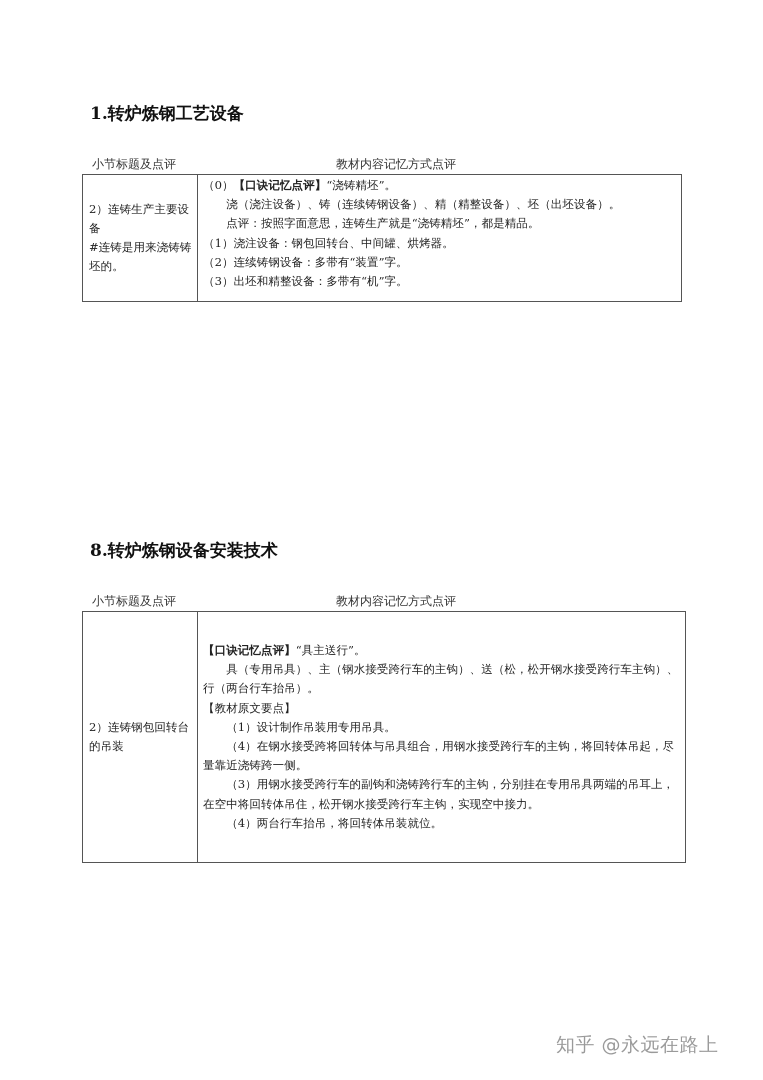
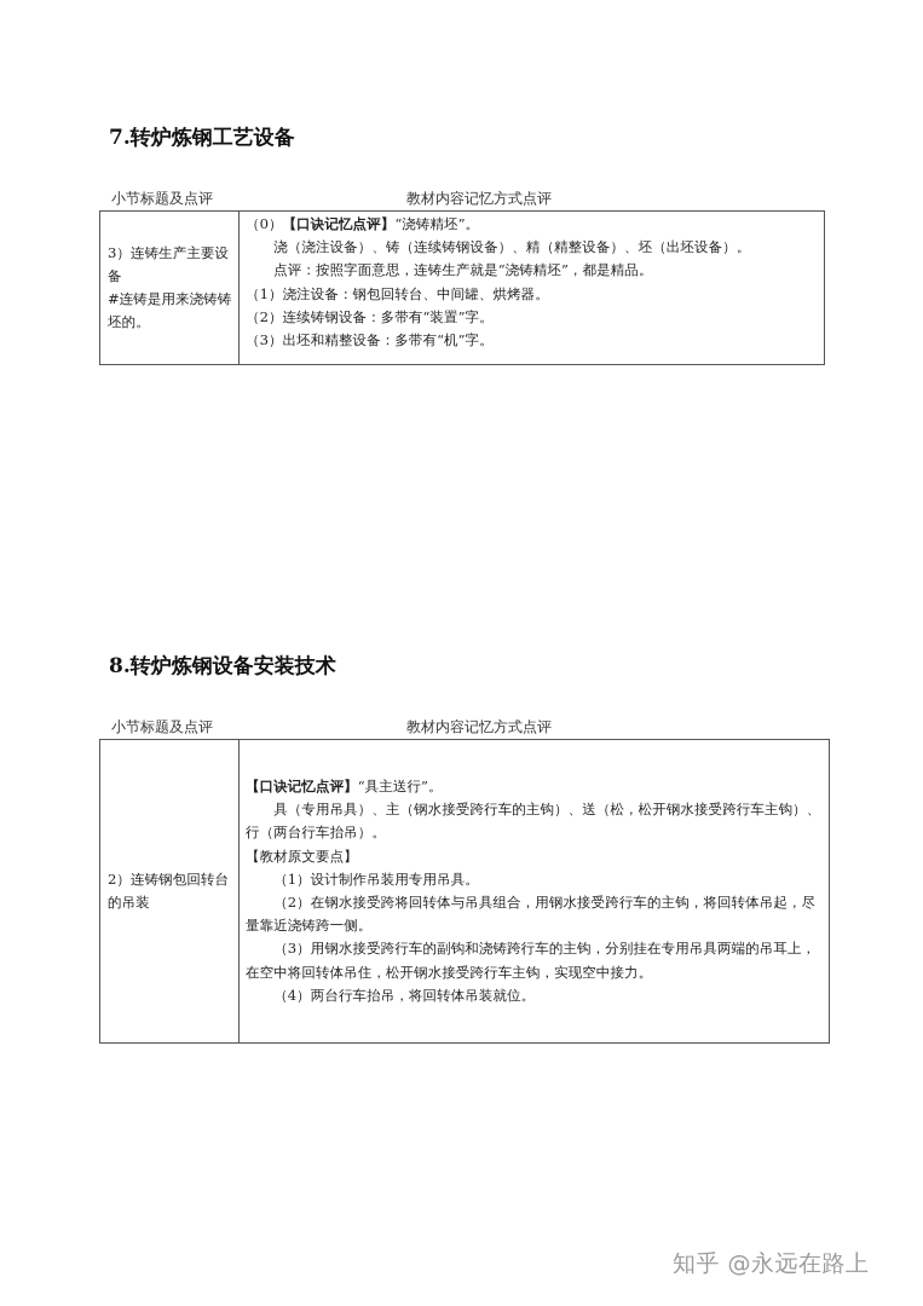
- 1.转炉炼钢工艺设备
+ 7.转炉炼钢工艺设备
  小节标题及点评
  教材内容记忆方式点评
- 2）连铸生产主要设备 #连铸是用来浇铸铸坯的。	（0）【口诀记忆点评】“浇铸精坯”。 浇（浇注设备）、铸（连续铸钢设备）、精（精整设备）、坯（出坯设备）。 点评：按照字面意思，连铸生产就是“浇铸精坯”，都是精品。 （1）浇注设备：钢包回转台、中间罐、烘烤器。 （2）连续铸钢设备：多带有“装置”字。 （3）出坯和精整设备：多带有“机”字。
+ 3）连铸生产主要设备 #连铸是用来浇铸铸坯的。	（0）【口诀记忆点评】“浇铸精坯”。 浇（浇注设备）、铸（连续铸钢设备）、精（精整设备）、坯（出坯设备）。 点评：按照字面意思，连铸生产就是“浇铸精坯”，都是精品。 （1）浇注设备：钢包回转台、中间罐、烘烤器。 （2）连续铸钢设备：多带有“装置”字。 （3）出坯和精整设备：多带有“机”字。
  8.转炉炼钢设备安装技术
  小节标题及点评
  教材内容记忆方式点评
- 2）连铸钢包回转台的吊装	【口诀记忆点评】“具主送行”。 具（专用吊具）、主（钢水接受跨行车的主钩）、送（松，松开钢水接受跨行车主钩）、行（两台行车抬吊）。 【教材原文要点】 （1）设计制作吊装用专用吊具。 （4）在钢水接受跨将回转体与吊具组合，用钢水接受跨行车的主钩，将回转体吊起，尽量靠近浇铸跨一侧。 （3）用钢水接受跨行车的副钩和浇铸跨行车的主钩，分别挂在专用吊具两端的吊耳上，在空中将回转体吊住，松开钢水接受跨行车主钩，实现空中接力。 （4）两台行车抬吊，将回转体吊装就位。
+ 2）连铸钢包回转台的吊装	【口诀记忆点评】“具主送行”。 具（专用吊具）、主（钢水接受跨行车的主钩）、送（松，松开钢水接受跨行车主钩）、行（两台行车抬吊）。 【教材原文要点】 （1）设计制作吊装用专用吊具。 （2）在钢水接受跨将回转体与吊具组合，用钢水接受跨行车的主钩，将回转体吊起，尽量靠近浇铸跨一侧。 （3）用钢水接受跨行车的副钩和浇铸跨行车的主钩，分别挂在专用吊具两端的吊耳上，在空中将回转体吊住，松开钢水接受跨行车主钩，实现空中接力。 （4）两台行车抬吊，将回转体吊装就位。
  知乎 @永远在路上
